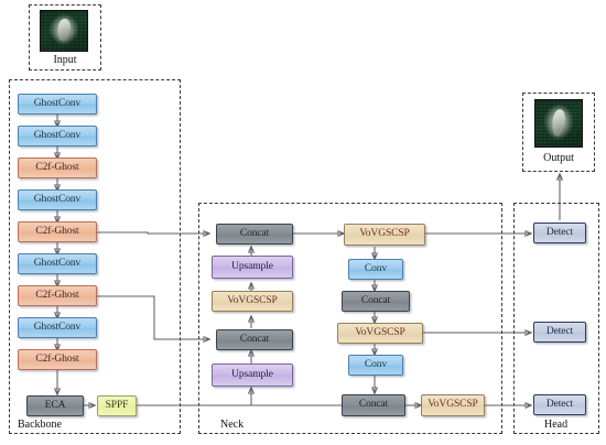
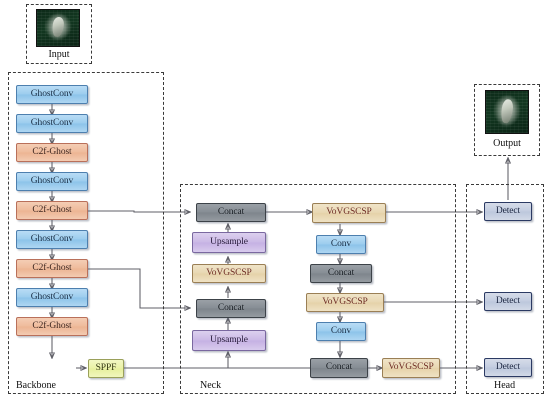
  Input
  Backbone
  GhostConv
  GhostConv
  C2f-Ghost
  GhostConv
  C2f-Ghost
  GhostConv
  C2f-Ghost
  GhostConv
  C2f-Ghost
- ECA
  SPPF
  Neck
  Concat
  Upsample
  VoVGSCSP
  Concat
  Upsample
  VoVGSCSP
  Conv
  Concat
  VoVGSCSP
  Conv
  Concat
  VoVGSCSP
  Head
  Detect
  Detect
  Detect
  Output
